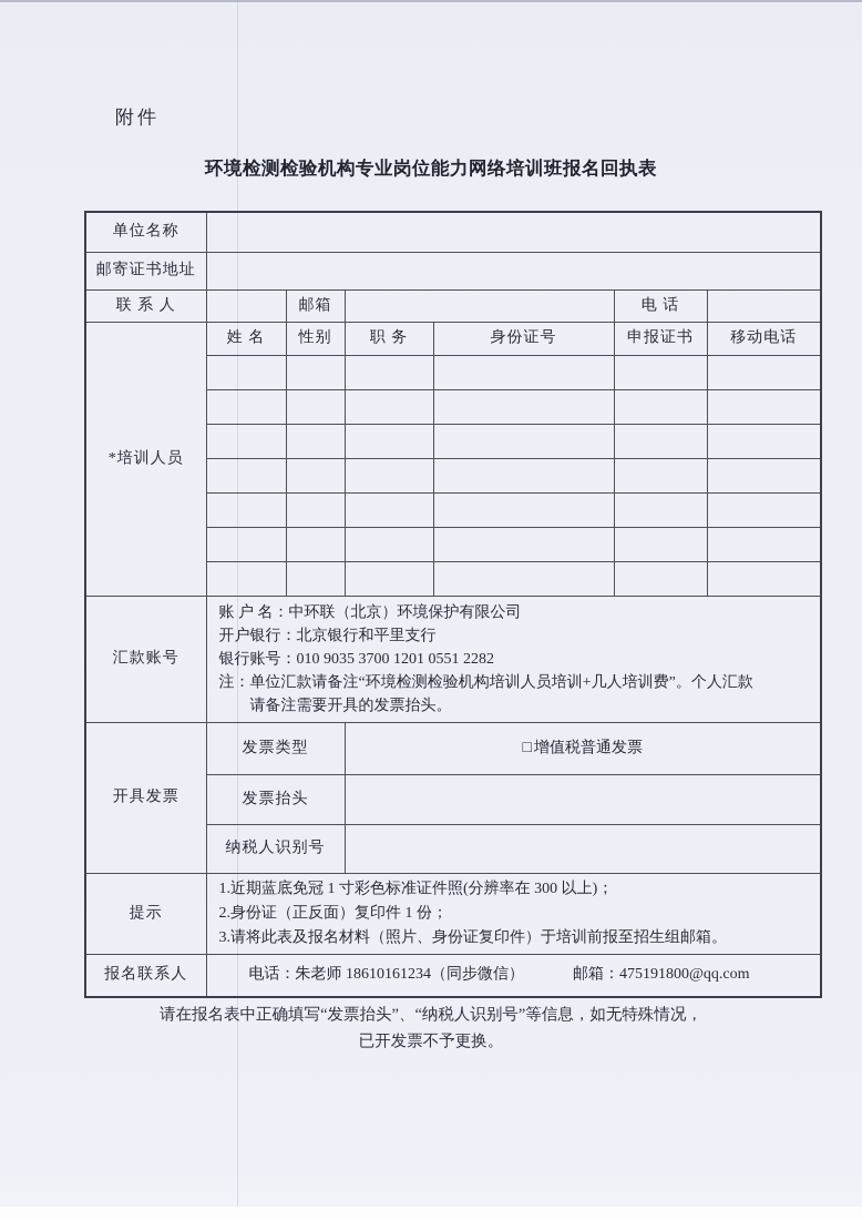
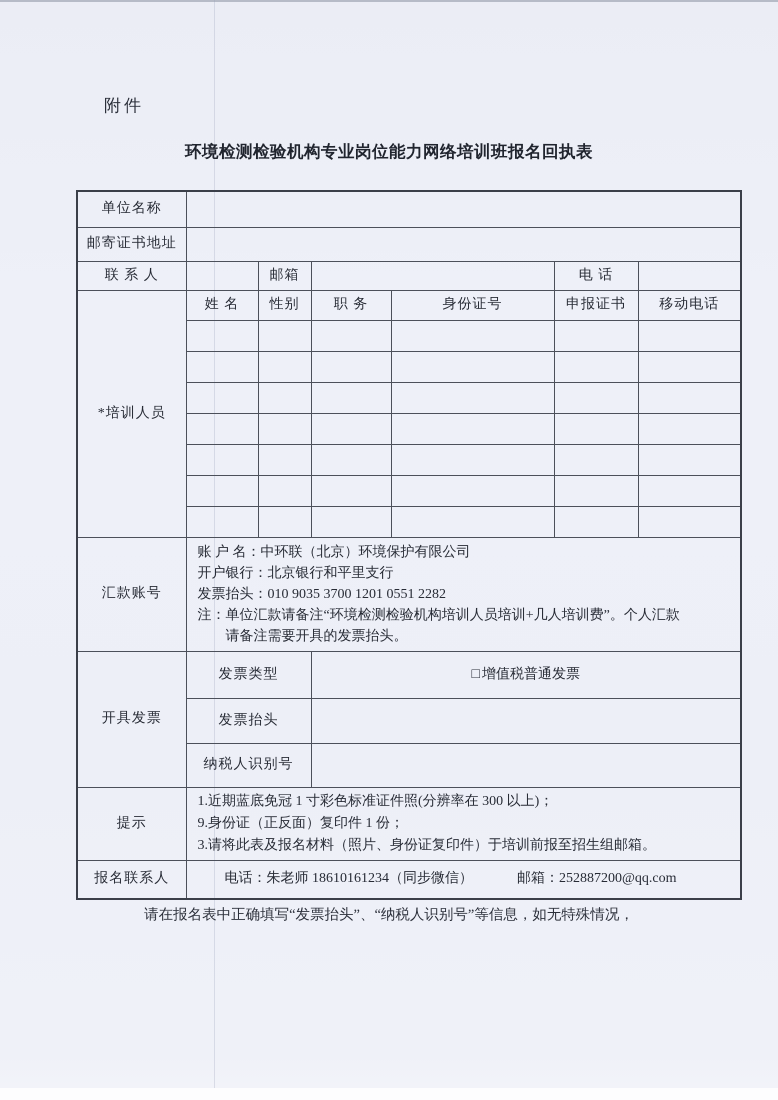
  附件
  环境检测检验机构专业岗位能力网络培训班报名回执表
  单位名称
  邮寄证书地址
  联 系 人		邮箱		电 话
  *培训人员	姓 名	性别	职 务	身份证号	申报证书	移动电话
- 汇款账号	账 户 名：中环联（北京）环境保护有限公司 开户银行：北京银行和平里支行 银行账号：010 9035 3700 1201 0551 2282 注：单位汇款请备注“环境检测检验机构培训人员培训+几人培训费”。个人汇款 请备注需要开具的发票抬头。
+ 汇款账号	账 户 名：中环联（北京）环境保护有限公司 开户银行：北京银行和平里支行 发票抬头：010 9035 3700 1201 0551 2282 注：单位汇款请备注“环境检测检验机构培训人员培训+几人培训费”。个人汇款 请备注需要开具的发票抬头。
  开具发票	发票类型	□ 增值税普通发票
  发票抬头
  纳税人识别号
- 提示	1.近期蓝底免冠 1 寸彩色标准证件照(分辨率在 300 以上)； 2.身份证（正反面）复印件 1 份； 3.请将此表及报名材料（照片、身份证复印件）于培训前报至招生组邮箱。
+ 提示	1.近期蓝底免冠 1 寸彩色标准证件照(分辨率在 300 以上)； 9.身份证（正反面）复印件 1 份； 3.请将此表及报名材料（照片、身份证复印件）于培训前报至招生组邮箱。
- 报名联系人	电话：朱老师 18610161234（同步微信） 邮箱：475191800@qq.com
+ 报名联系人	电话：朱老师 18610161234（同步微信） 邮箱：252887200@qq.com
  请在报名表中正确填写“发票抬头”、“纳税人识别号”等信息，如无特殊情况，
- 已开发票不予更换。
